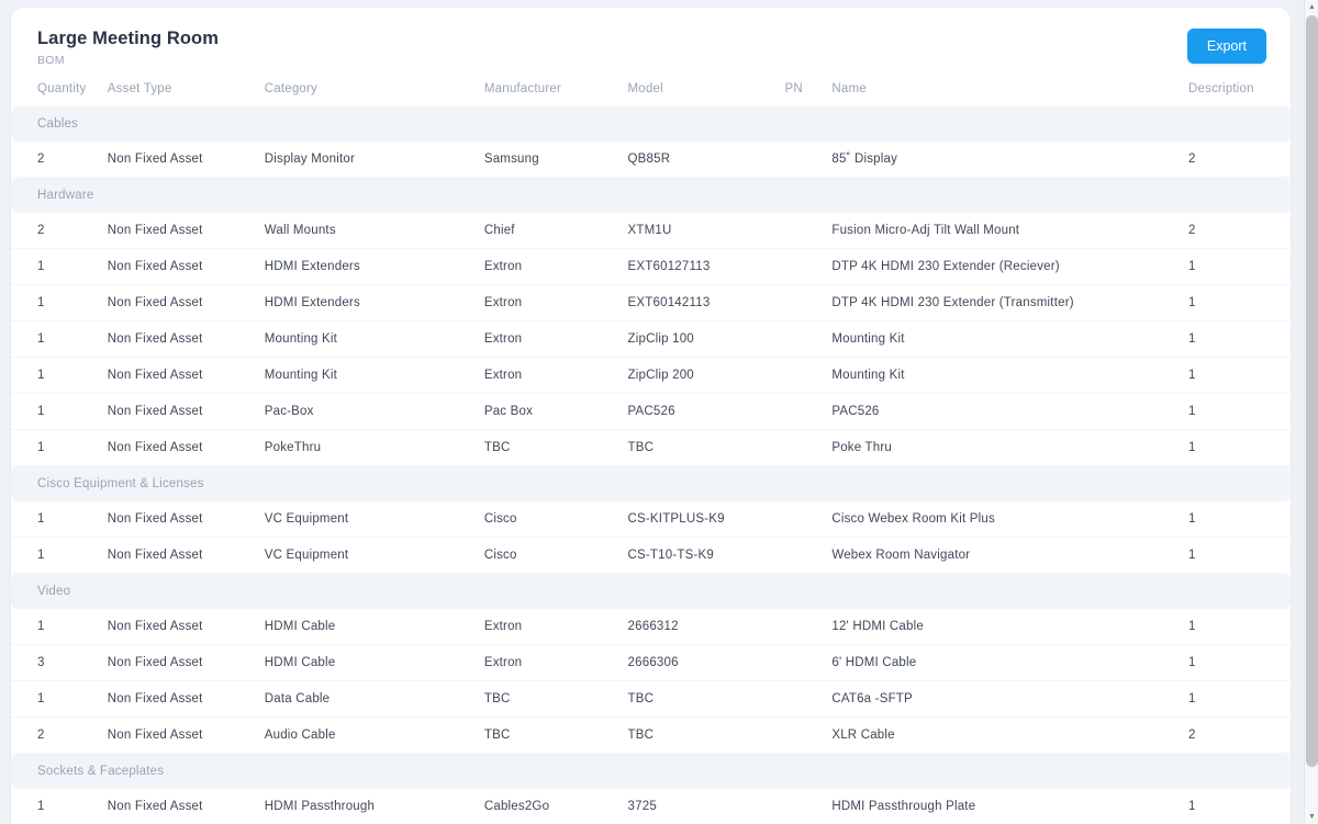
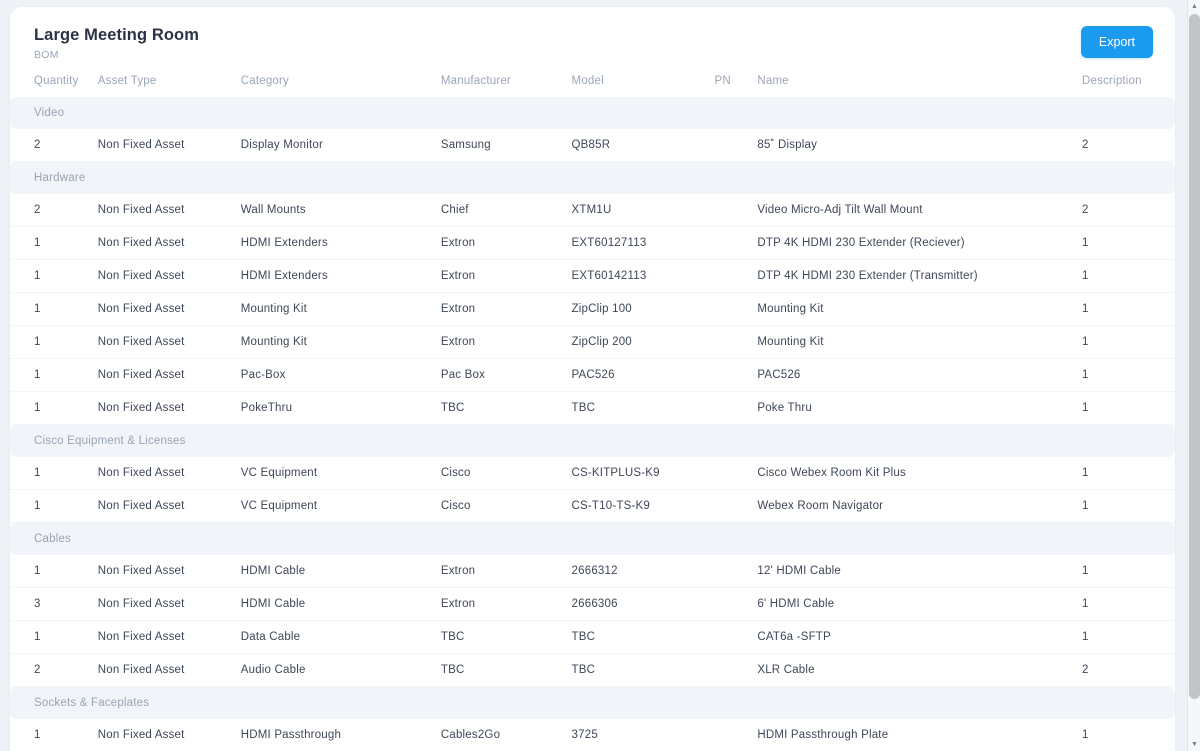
  Large Meeting Room
  BOM
  Export
  Quantity	Asset Type	Category	Manufacturer	Model	PN	Name	Description
- Cables
+ Video
  2	Non Fixed Asset	Display Monitor	Samsung	QB85R		85˚ Display	2
  Hardware
- 2	Non Fixed Asset	Wall Mounts	Chief	XTM1U		Fusion Micro-Adj Tilt Wall Mount	2
+ 2	Non Fixed Asset	Wall Mounts	Chief	XTM1U		Video Micro-Adj Tilt Wall Mount	2
  1	Non Fixed Asset	HDMI Extenders	Extron	EXT60127113		DTP 4K HDMI 230 Extender (Reciever)	1
  1	Non Fixed Asset	HDMI Extenders	Extron	EXT60142113		DTP 4K HDMI 230 Extender (Transmitter)	1
  1	Non Fixed Asset	Mounting Kit	Extron	ZipClip 100		Mounting Kit	1
  1	Non Fixed Asset	Mounting Kit	Extron	ZipClip 200		Mounting Kit	1
  1	Non Fixed Asset	Pac-Box	Pac Box	PAC526		PAC526	1
  1	Non Fixed Asset	PokeThru	TBC	TBC		Poke Thru	1
  Cisco Equipment & Licenses
  1	Non Fixed Asset	VC Equipment	Cisco	CS-KITPLUS-K9		Cisco Webex Room Kit Plus	1
  1	Non Fixed Asset	VC Equipment	Cisco	CS-T10-TS-K9		Webex Room Navigator	1
- Video
+ Cables
  1	Non Fixed Asset	HDMI Cable	Extron	2666312		12' HDMI Cable	1
  3	Non Fixed Asset	HDMI Cable	Extron	2666306		6' HDMI Cable	1
  1	Non Fixed Asset	Data Cable	TBC	TBC		CAT6a -SFTP	1
  2	Non Fixed Asset	Audio Cable	TBC	TBC		XLR Cable	2
  Sockets & Faceplates
  1	Non Fixed Asset	HDMI Passthrough	Cables2Go	3725		HDMI Passthrough Plate	1
